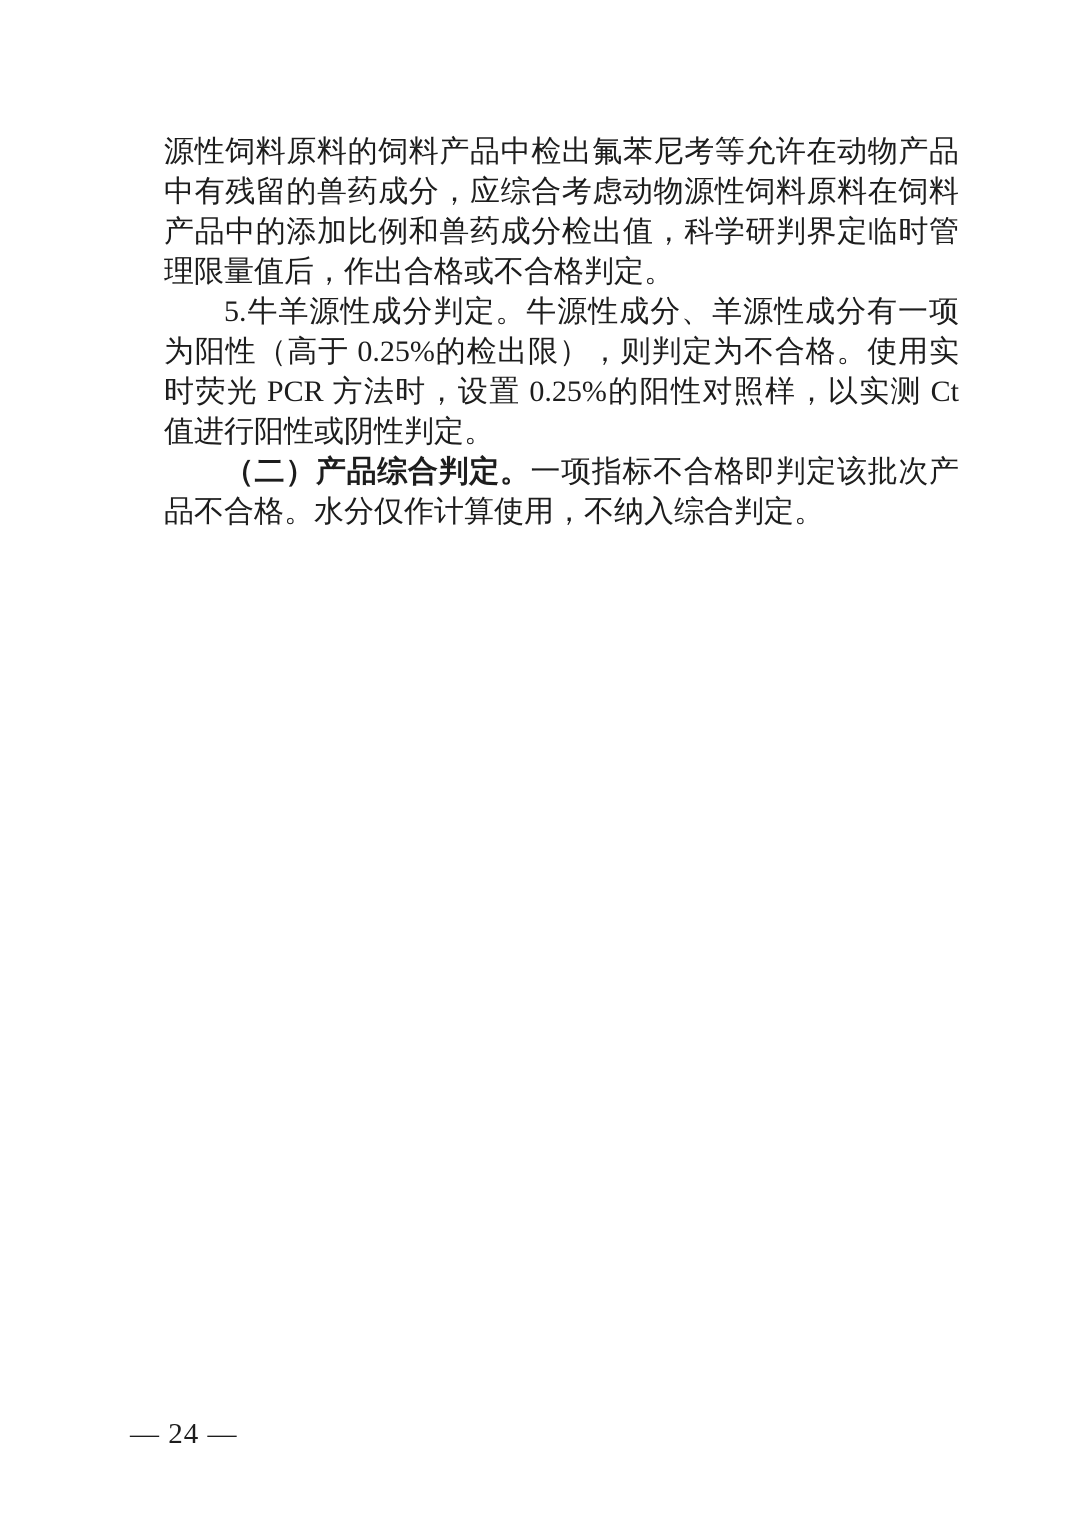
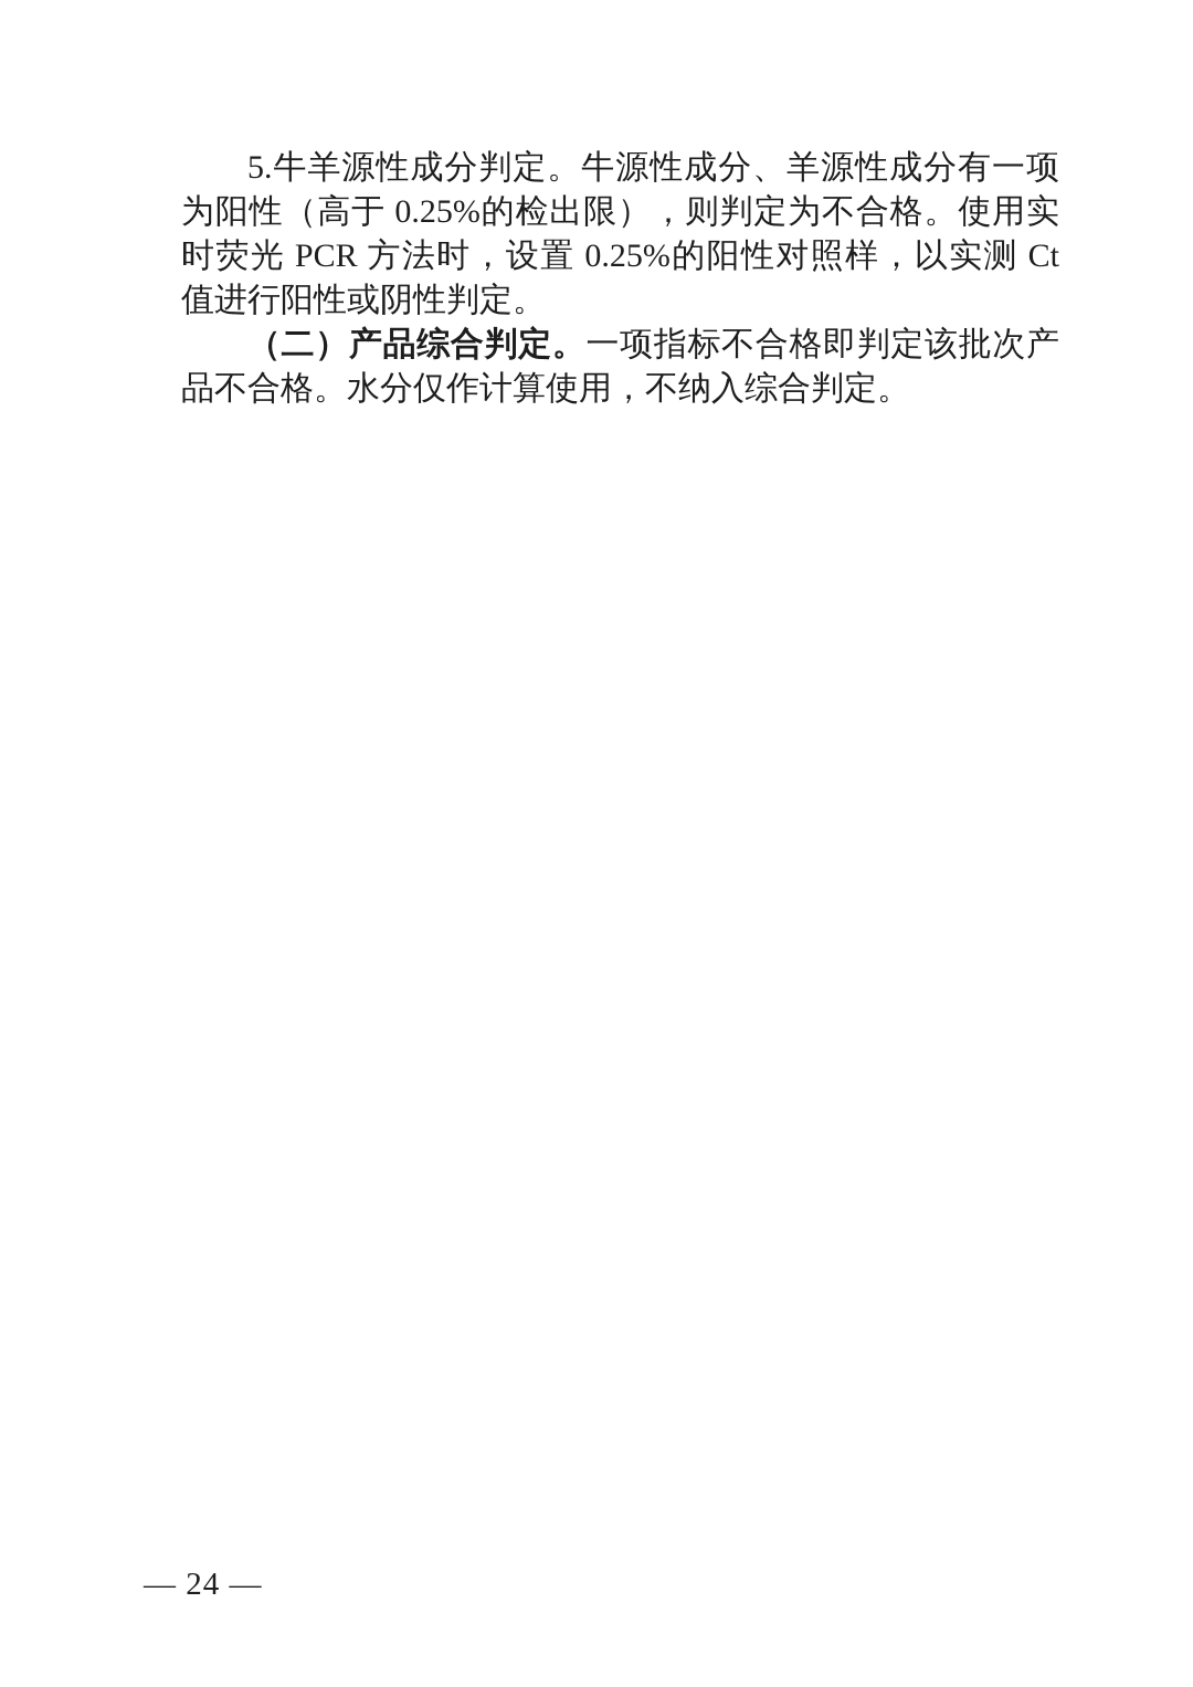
- 源性饲料原料的饲料产品中检出氟苯尼考等允许在动物产品中有残留的兽药成分，应综合考虑动物源性饲料原料在饲料产品中的添加比例和兽药成分检出值，科学研判界定临时管理限量值后，作出合格或不合格判定。
  5.牛羊源性成分判定。牛源性成分、羊源性成分有一项为阳性（高于 0.25%的检出限），则判定为不合格。使用实时荧光 PCR 方法时，设置 0.25%的阳性对照样，以实测 Ct 值进行阳性或阴性判定。
  （二）产品综合判定。一项指标不合格即判定该批次产品不合格。水分仅作计算使用，不纳入综合判定。
  — 24 —
